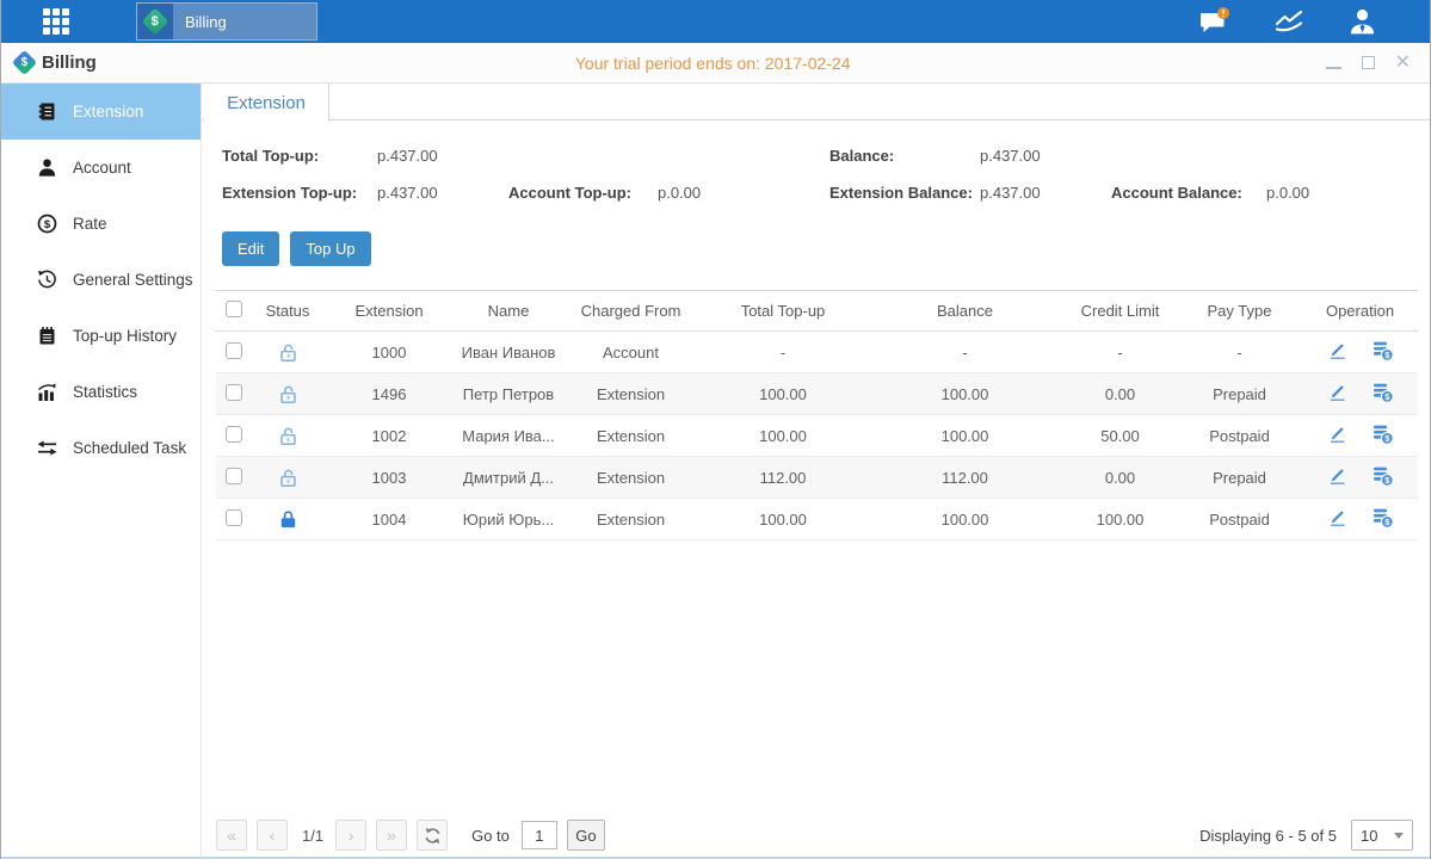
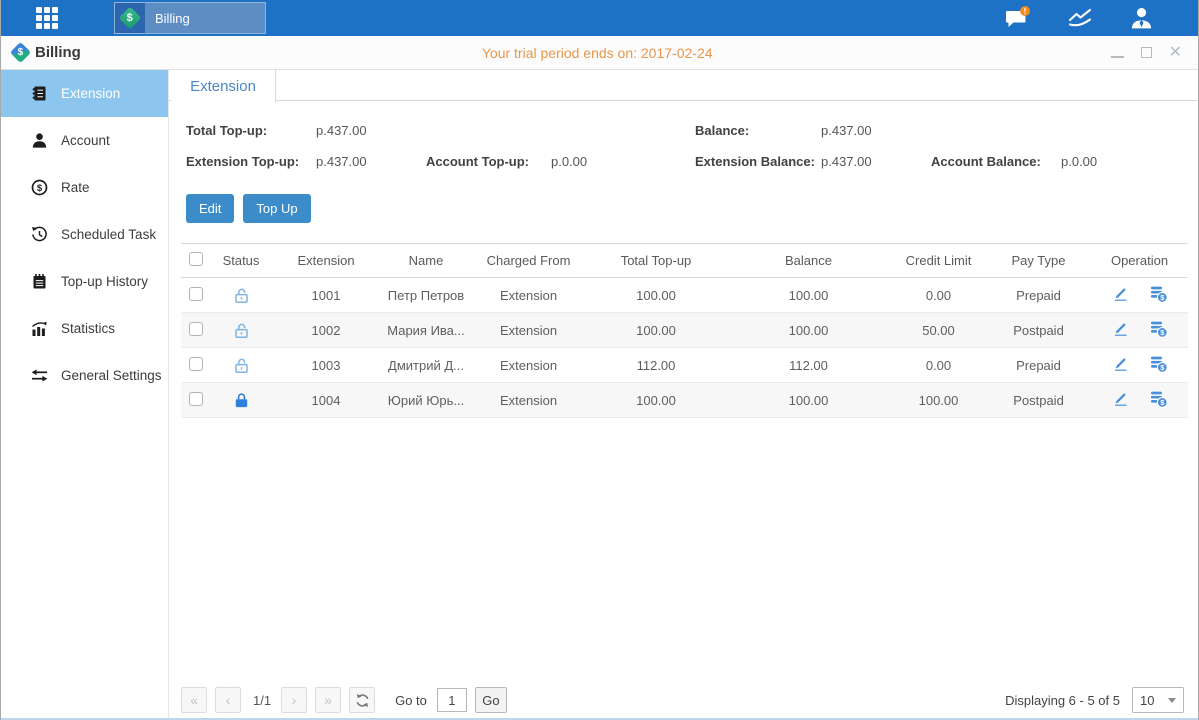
  Billing
  !
  Billing
  Your trial period ends on: 2017-02-24
  ✕
  Extension
  Account
  $
  Rate
- General Settings
+ Scheduled Task
  Top-up History
  Statistics
- Scheduled Task
+ General Settings
  Extension
  Total Top-up:
  p.437.00
  Balance:
  p.437.00
  Extension Top-up:
  p.437.00
  Account Top-up:
  p.0.00
  Extension Balance:
  p.437.00
  Account Balance:
  p.0.00
  Edit
  Top Up
  	Status	Extension	Name	Charged From	Total Top-up	Balance	Credit Limit	Pay Type	Operation
- 		1000	Иван Иванов	Account	-	-	-	-	$
- 		1496	Петр Петров	Extension	100.00	100.00	0.00	Prepaid	$
+ 		1001	Петр Петров	Extension	100.00	100.00	0.00	Prepaid	$
  		1002	Мария Ива...	Extension	100.00	100.00	50.00	Postpaid	$
  		1003	Дмитрий Д...	Extension	112.00	112.00	0.00	Prepaid	$
  		1004	Юрий Юрь...	Extension	100.00	100.00	100.00	Postpaid	$
  «
  ‹
  1/1
  ›
  »
  Go to
  1
  Go
  Displaying 6 - 5 of 5
  10
